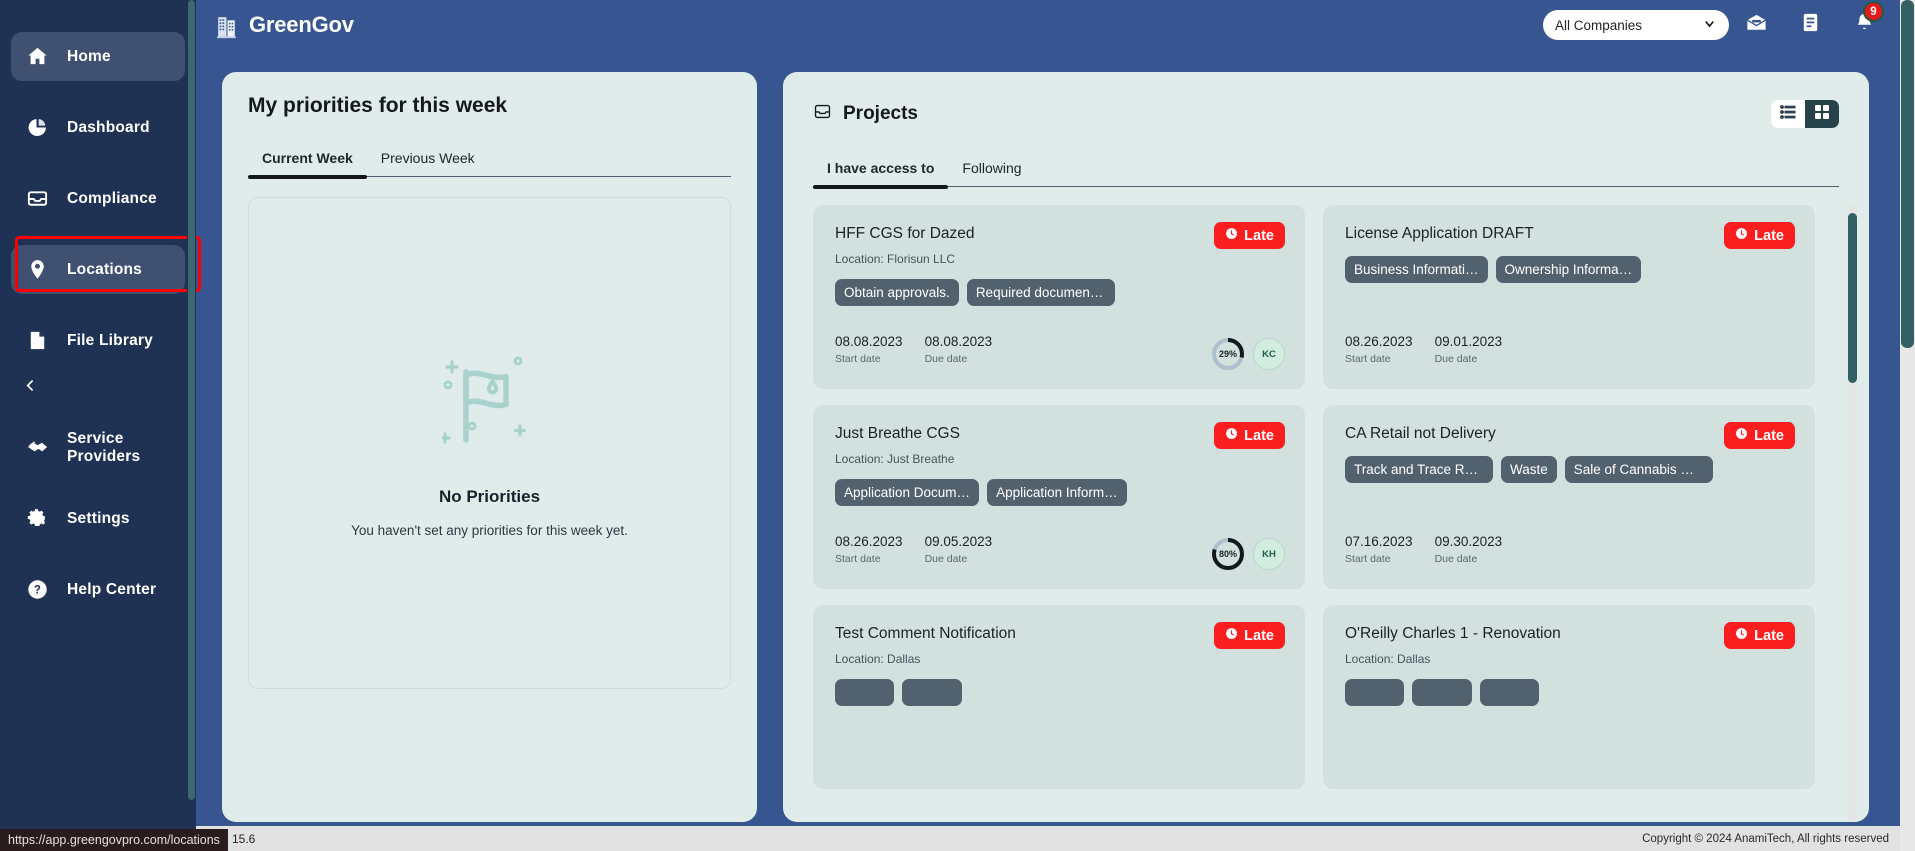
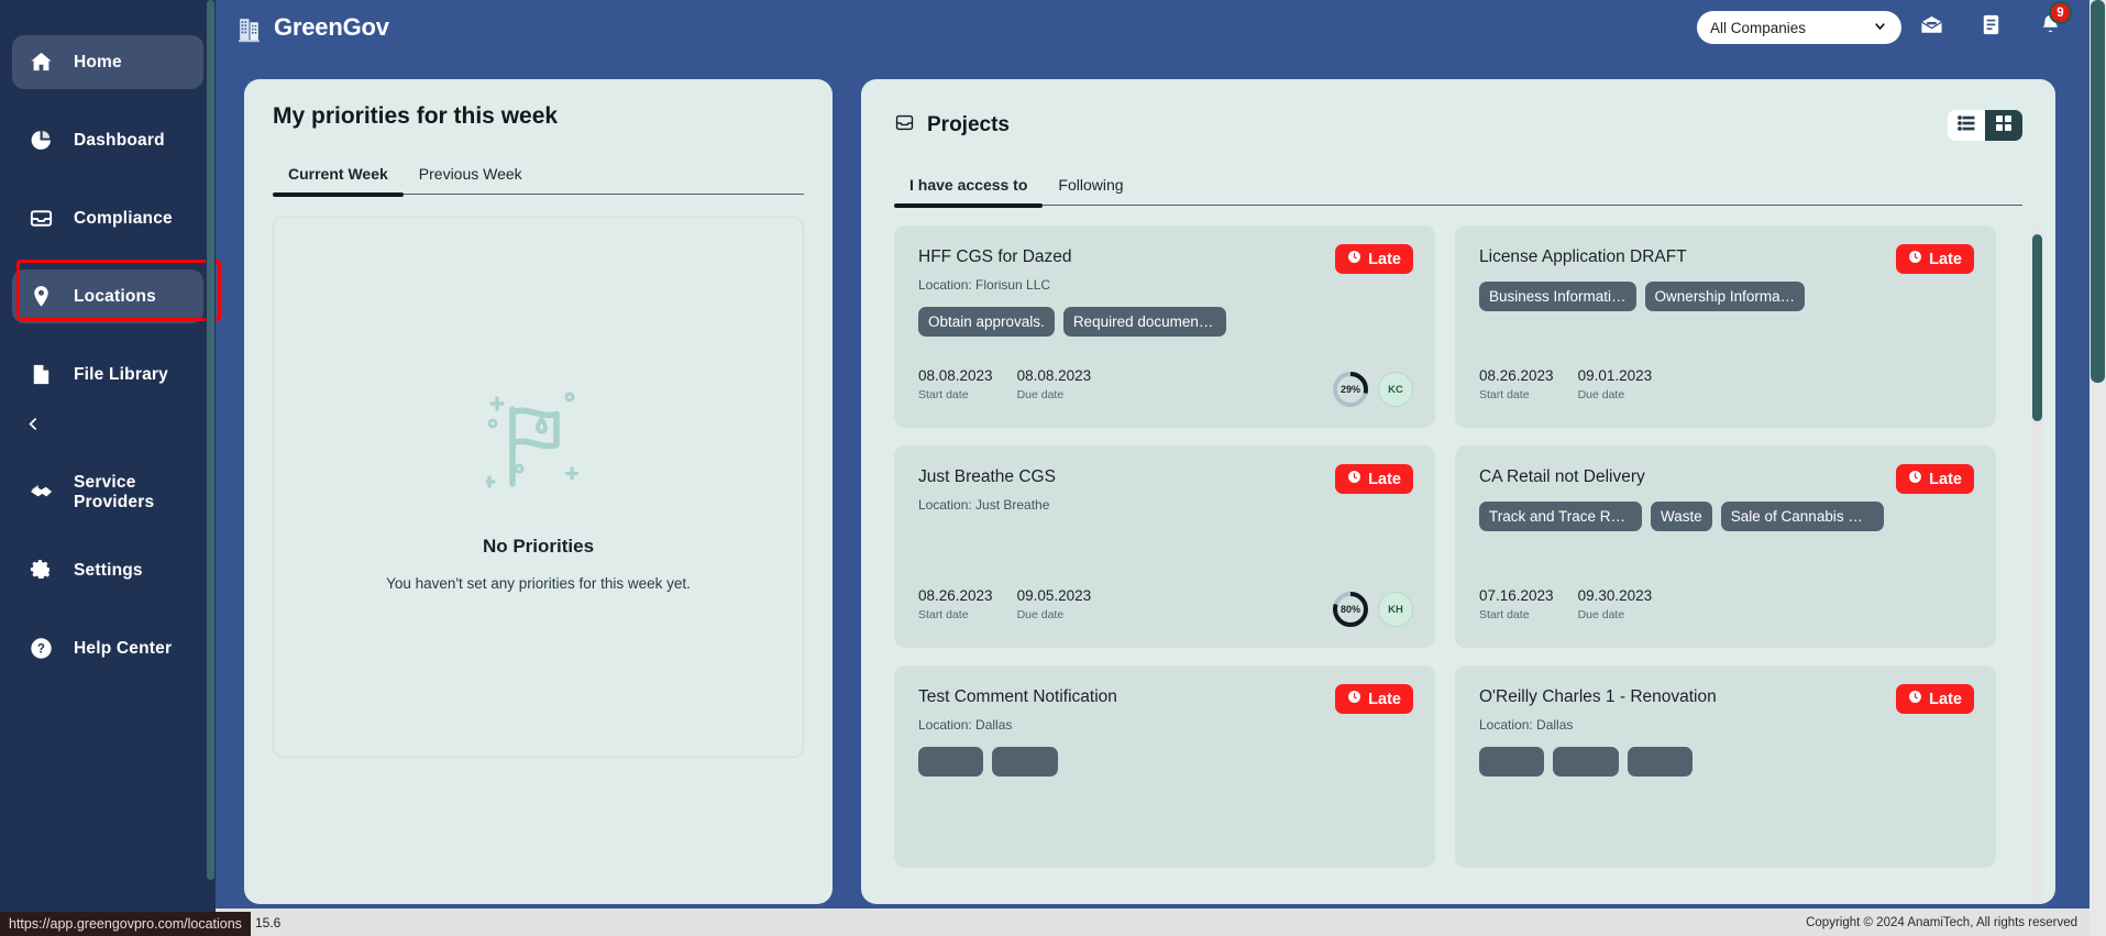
  Home
  Dashboard
  Compliance
  Locations
  File Library
  Service Providers
  Settings
  ?
  Help Center
  GreenGov
  All Companies
  9
  My priorities for this week
  Current Week
  Previous Week
  No Priorities
  You haven't set any priorities for this week yet.
  Projects
  I have access to
  Following
  HFF CGS for Dazed
  Location: Florisun LLC
  Late
  Obtain approvals.
  Required document…
  08.08.2023
  Start date
  08.08.2023
  Due date
  29%
  KC
  License Application DRAFT
  Late
  Business Informati…
  Ownership Informa…
  08.26.2023
  Start date
  09.01.2023
  Due date
  Just Breathe CGS
  Location: Just Breathe
  Late
- Application Docum…
- Application Inform…
  08.26.2023
  Start date
  09.05.2023
  Due date
  80%
  KH
  CA Retail not Delivery
  Late
  Track and Trace Re…
  Waste
  Sale of Cannabis G…
  07.16.2023
  Start date
  09.30.2023
  Due date
  Test Comment Notification
  Location: Dallas
  Late
  O'Reilly Charles 1 - Renovation
  Location: Dallas
  Late
  15.6
  Copyright © 2024 AnamiTech, All rights reserved
  https://app.greengovpro.com/locations
